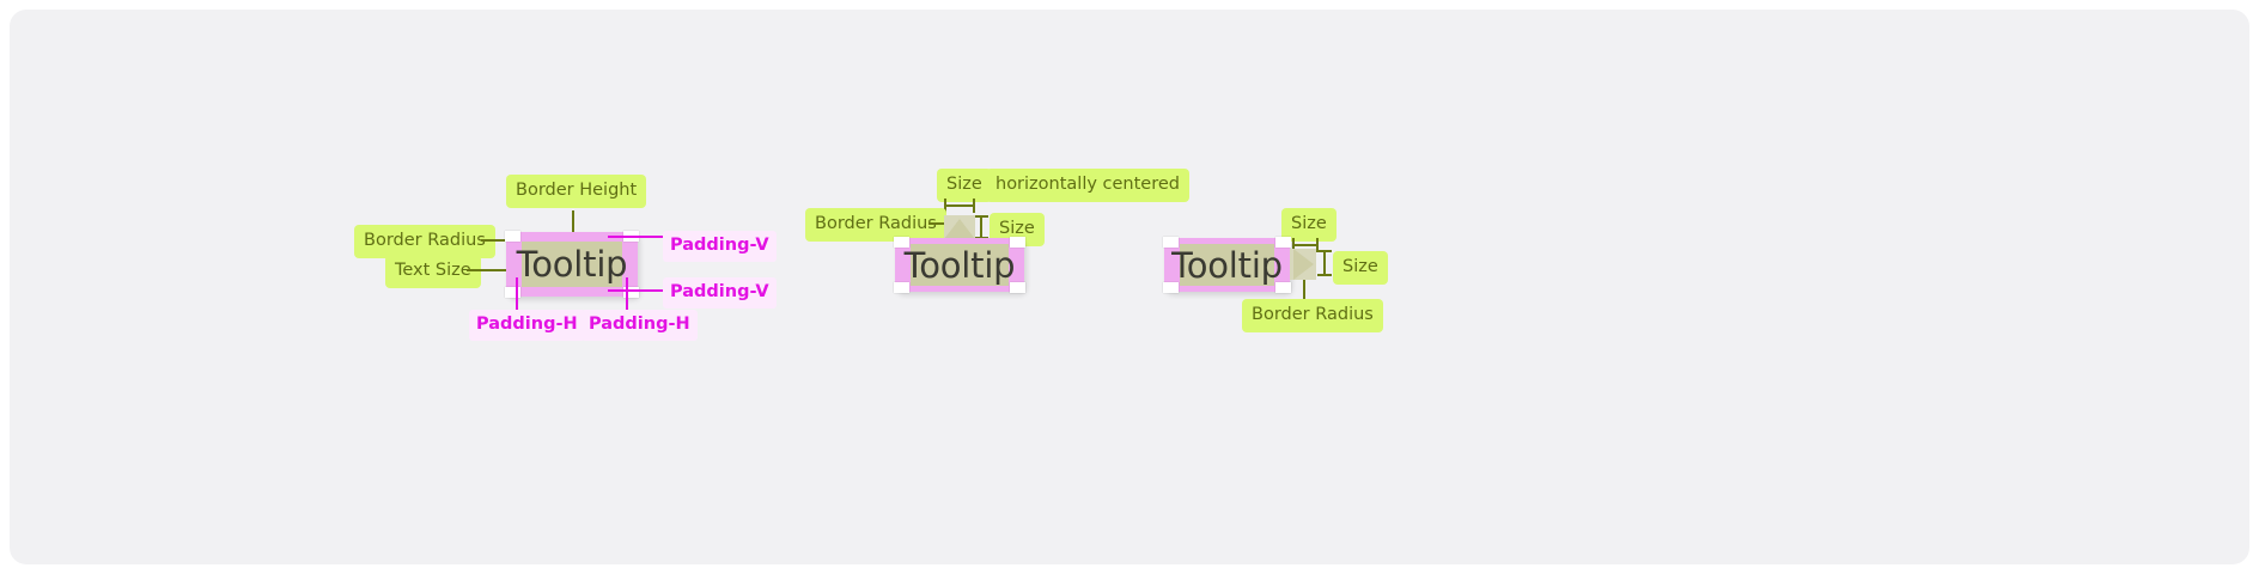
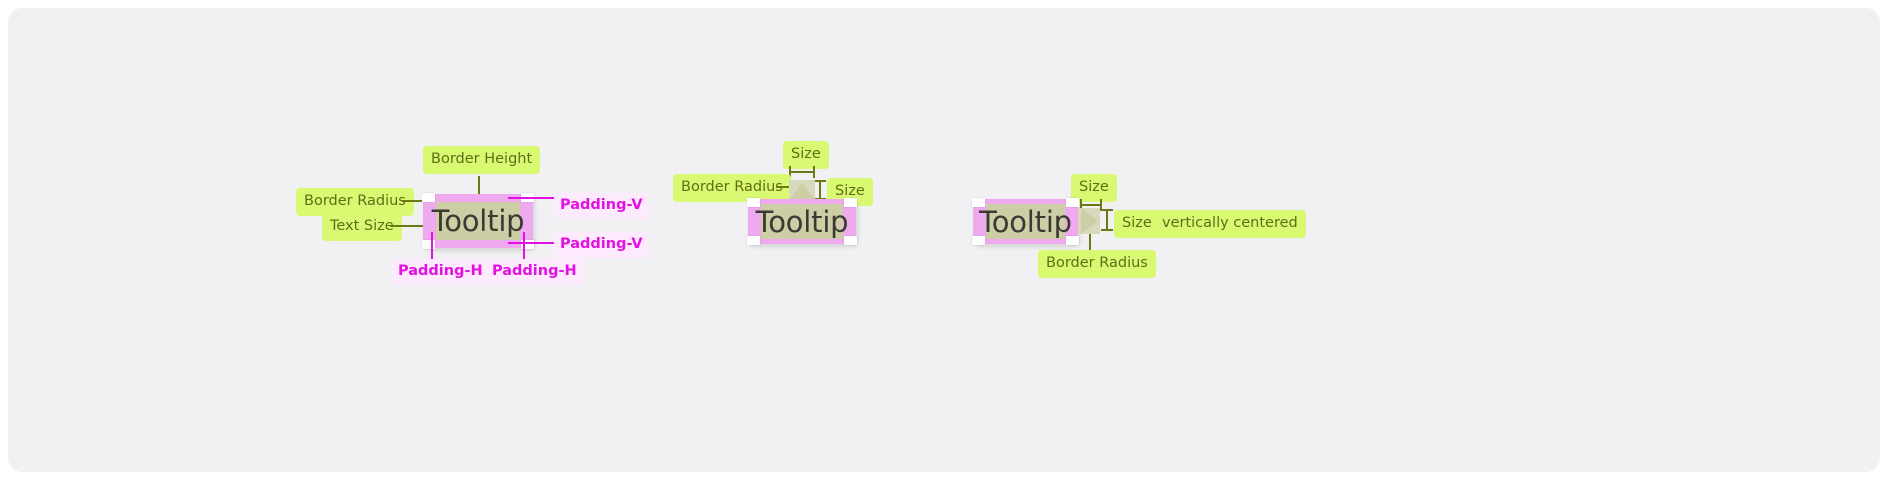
  Border Height
  Border Radiu
  Text Siz
  Tooltip
  Padding-V
  Padding-V
  Padding-H
  Padding-H
  Size
- horizontally centered
  Border Radiu
  Size
  Tooltip
  Size
  Tooltip
  Size
+ vertically centered
  Border Radius
